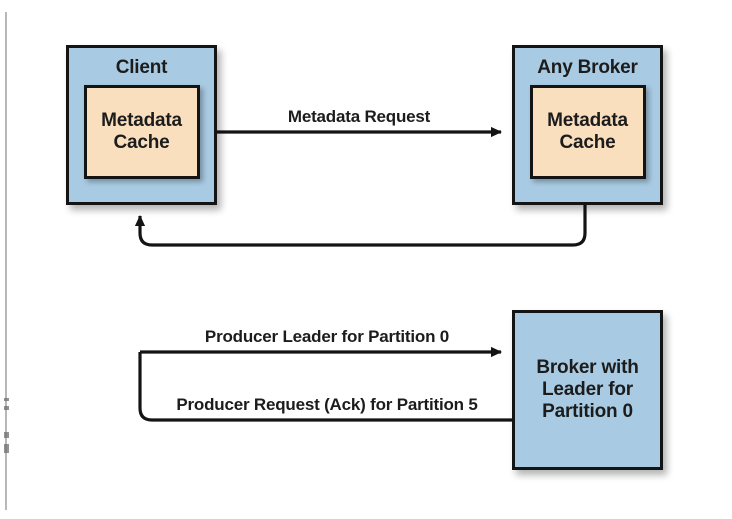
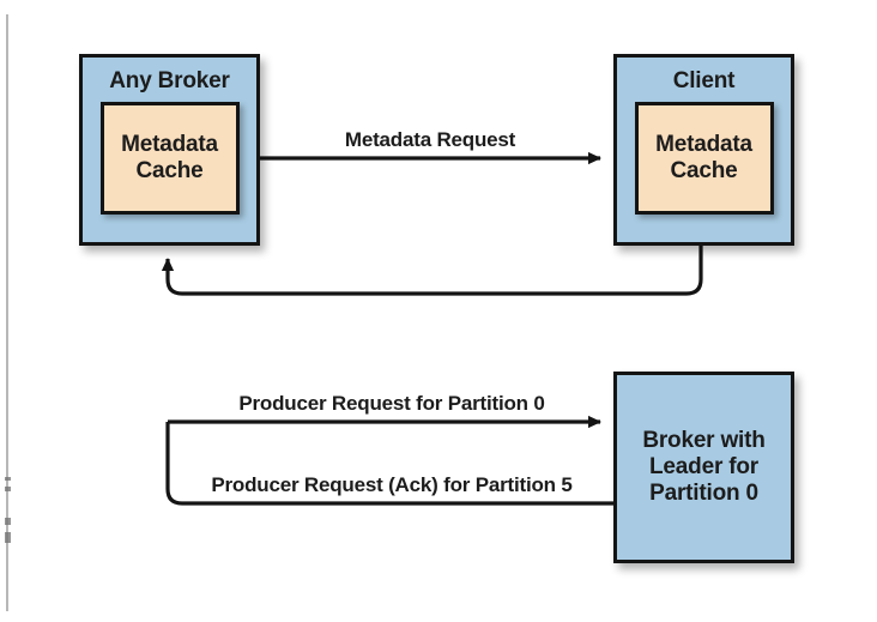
- Client
+ Any Broker
  Metadata
  Cache
- Any Broker
+ Client
  Metadata
  Cache
  Broker with
  Leader for
  Partition 0
  Metadata Request
- Producer Leader for Partition 0
+ Producer Request for Partition 0
  Producer Request (Ack) for Partition 5
